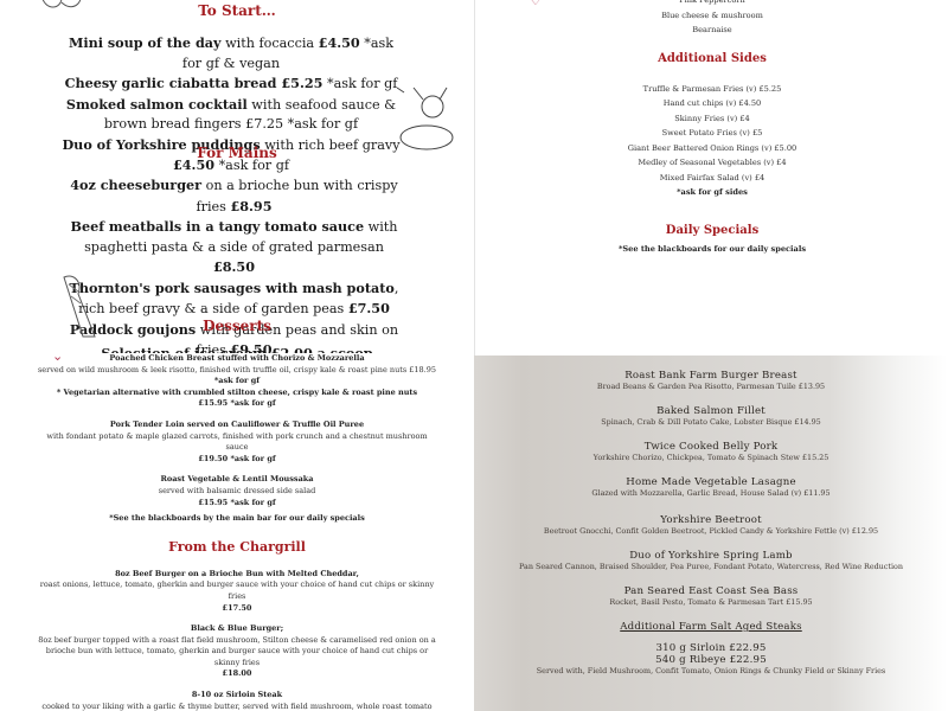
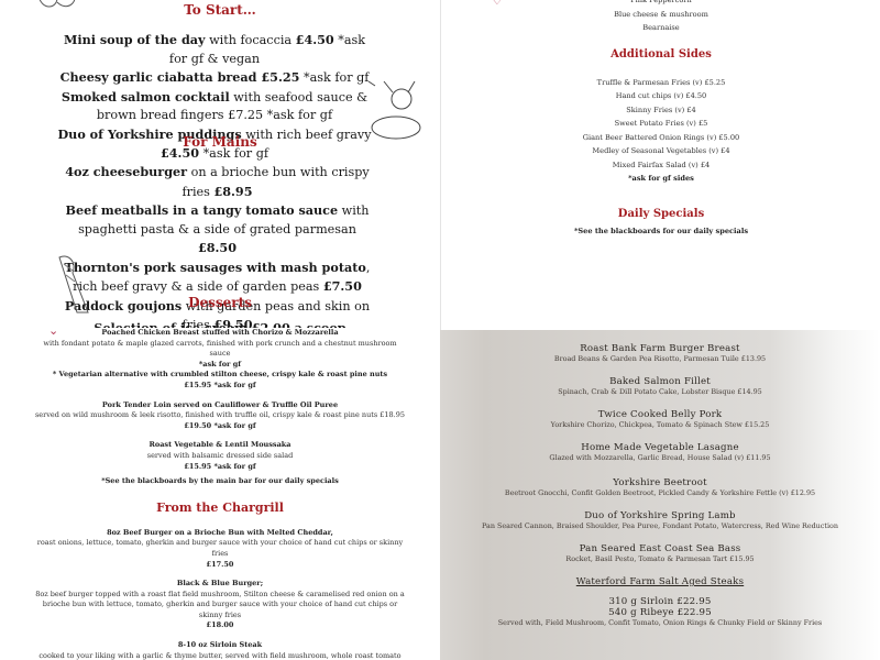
  To Start…
  Mini soup of the day with focaccia £4.50 *ask for gf & vegan
  Cheesy garlic ciabatta bread £5.25 *ask for gf
  Smoked salmon cocktail with seafood sauce & brown bread fingers £7.25 *ask for gf
  Duo of Yorkshire puddings with rich beef gravy £4.50 *ask for gf
  For Mains
  4oz cheeseburger on a brioche bun with crispy fries £8.95
  Beef meatballs in a tangy tomato sauce with spaghetti pasta & a side of grated parmesan £8.50
  Thornton's pork sausages with mash potato, rich beef gravy & a side of garden peas £7.50
  Paddock goujons with garden peas and skin on fries £9.50
  Desserts
  ♡
  Pink Peppercorn
  Blue cheese & mushroom
  Bearnaise
  Additional Sides
  Truffle & Parmesan Fries (v) £5.25
  Hand cut chips (v) £4.50
  Skinny Fries (v) £4
  Sweet Potato Fries (v) £5
  Giant Beer Battered Onion Rings (v) £5.00
  Medley of Seasonal Vegetables (v) £4
  Mixed Fairfax Salad (v) £4
  *ask for gf sides
  Daily Specials
  *See the blackboards for our daily specials
  ⌄
  Poached Chicken Breast stuffed with Chorizo & Mozzarella
- served on wild mushroom & leek risotto, finished with truffle oil, crispy kale & roast pine nuts £18.95
+ with fondant potato & maple glazed carrots, finished with pork crunch and a chestnut mushroom sauce
  *ask for gf
  * Vegetarian alternative with crumbled stilton cheese, crispy kale & roast pine nuts
  £15.95 *ask for gf
  Pork Tender Loin served on Cauliflower & Truffle Oil Puree
- with fondant potato & maple glazed carrots, finished with pork crunch and a chestnut mushroom sauce
+ served on wild mushroom & leek risotto, finished with truffle oil, crispy kale & roast pine nuts £18.95
  £19.50 *ask for gf
  Roast Vegetable & Lentil Moussaka
  served with balsamic dressed side salad
  £15.95 *ask for gf
  *See the blackboards by the main bar for our daily specials
  From the Chargrill
  8oz Beef Burger on a Brioche Bun with Melted Cheddar,
  roast onions, lettuce, tomato, gherkin and burger sauce with your choice of hand cut chips or skinny fries
  £17.50
  Black & Blue Burger;
  8oz beef burger topped with a roast flat field mushroom, Stilton cheese & caramelised red onion on a brioche bun with lettuce, tomato, gherkin and burger sauce with your choice of hand cut chips or skinny fries
  £18.00
  8-10 oz Sirloin Steak
  cooked to your liking with a garlic & thyme butter, served with field mushroom, whole roast tomato
  Roast Bank Farm Burger Breast
  Broad Beans & Garden Pea Risotto, Parmesan Tuile £13.95
  Baked Salmon Fillet
  Spinach, Crab & Dill Potato Cake, Lobster Bisque £14.95
  Twice Cooked Belly Pork
  Yorkshire Chorizo, Chickpea, Tomato & Spinach Stew £15.25
  Home Made Vegetable Lasagne
  Glazed with Mozzarella, Garlic Bread, House Salad (v) £11.95
  Yorkshire Beetroot
  Beetroot Gnocchi, Confit Golden Beetroot, Pickled Candy & Yorkshire Fettle (v) £12.95
  Duo of Yorkshire Spring Lamb
  Pan Seared Cannon, Braised Shoulder, Pea Puree, Fondant Potato, Watercress, Red Wine Reduction
  Pan Seared East Coast Sea Bass
  Rocket, Basil Pesto, Tomato & Parmesan Tart £15.95
- Additional Farm Salt Aged Steaks
+ Waterford Farm Salt Aged Steaks
  310 g Sirloin £22.95
  540 g Ribeye £22.95
  Served with, Field Mushroom, Confit Tomato, Onion Rings & Chunky Field or Skinny Fries
